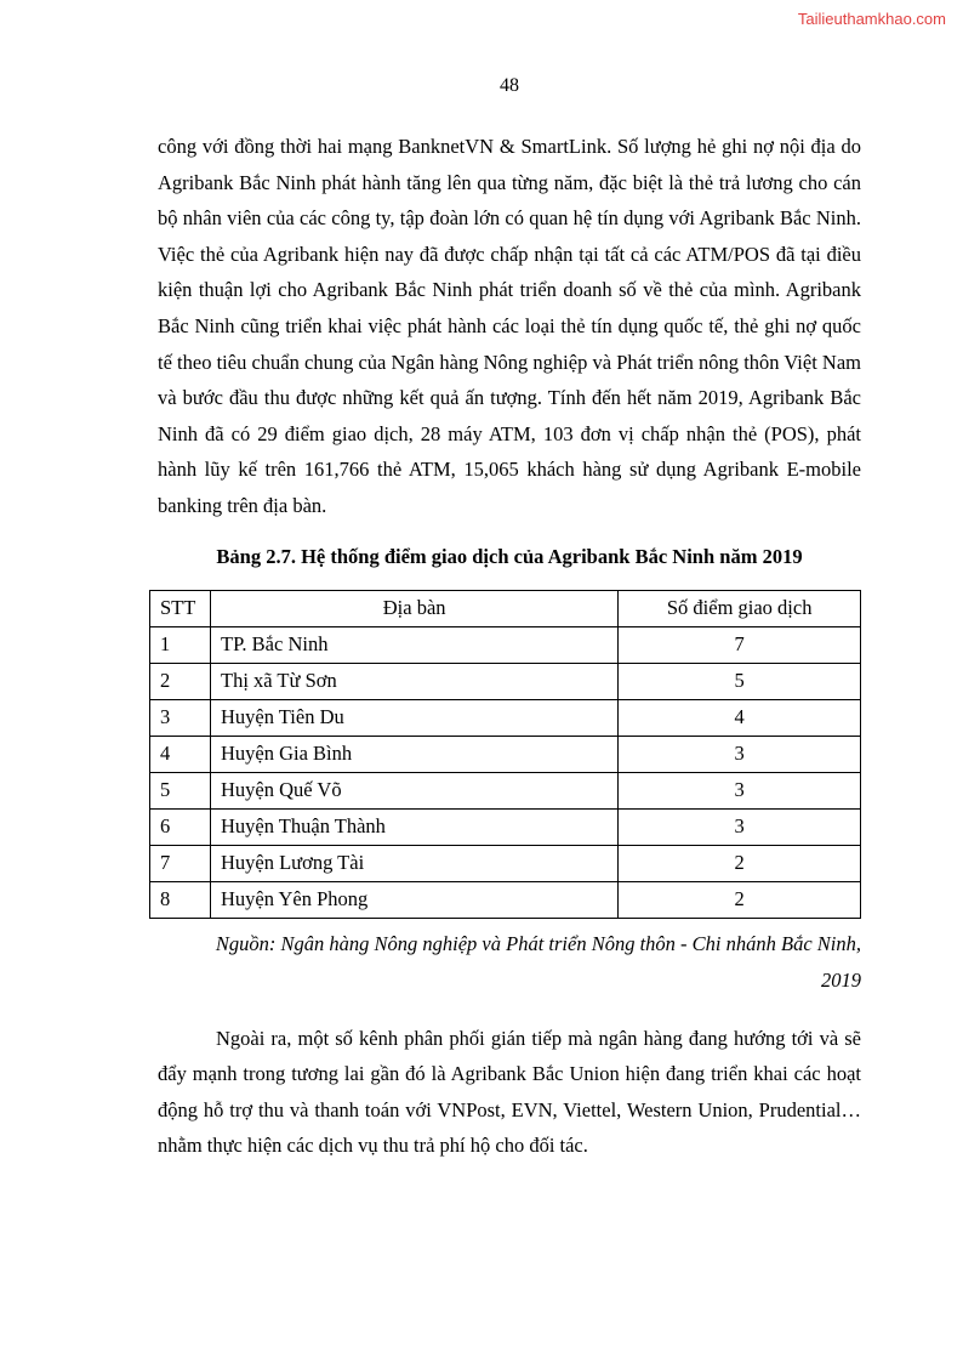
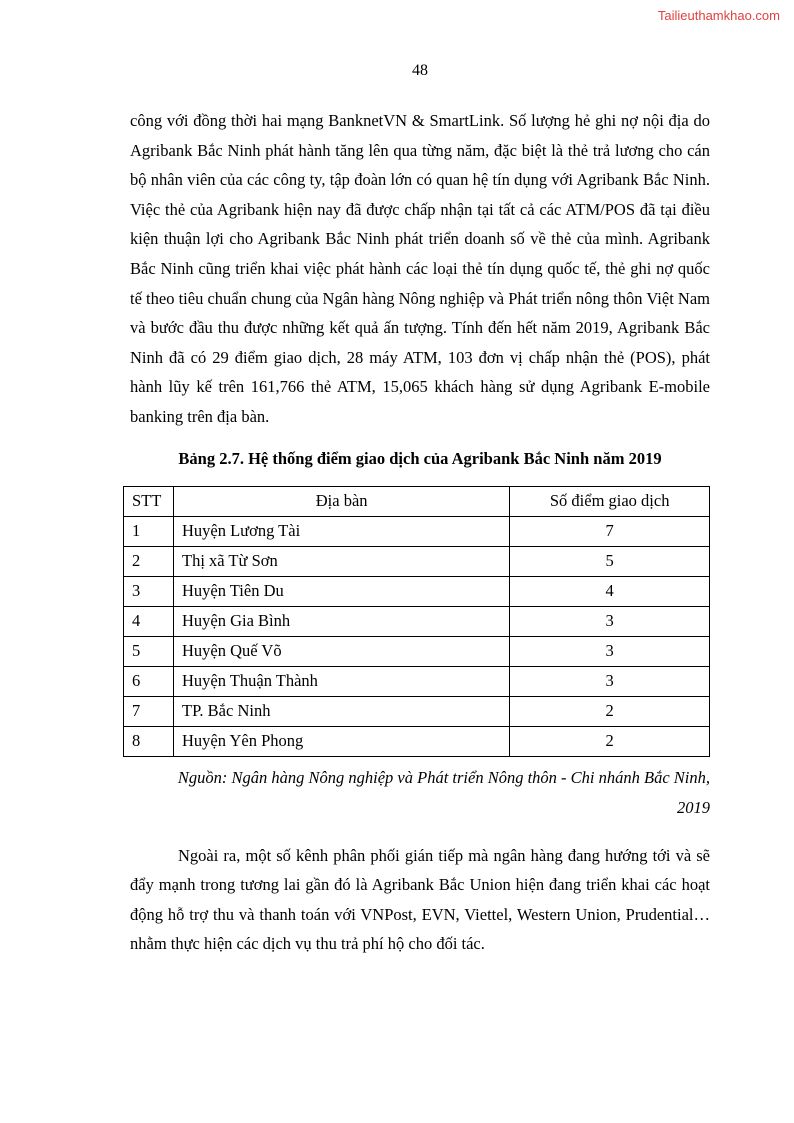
  Tailieuthamkhao.com
  48
  công với đồng thời hai mạng BanknetVN & SmartLink. Số lượng hẻ ghi nợ nội địa do Agribank Bắc Ninh phát hành tăng lên qua từng năm, đặc biệt là thẻ trả lương cho cán bộ nhân viên của các công ty, tập đoàn lớn có quan hệ tín dụng với Agribank Bắc Ninh. Việc thẻ của Agribank hiện nay đã được chấp nhận tại tất cả các ATM/POS đã tại điều kiện thuận lợi cho Agribank Bắc Ninh phát triển doanh số về thẻ của mình. Agribank Bắc Ninh cũng triển khai việc phát hành các loại thẻ tín dụng quốc tế, thẻ ghi nợ quốc tế theo tiêu chuẩn chung của Ngân hàng Nông nghiệp và Phát triển nông thôn Việt Nam và bước đầu thu được những kết quả ấn tượng. Tính đến hết năm 2019, Agribank Bắc Ninh đã có 29 điểm giao dịch, 28 máy ATM, 103 đơn vị chấp nhận thẻ (POS), phát hành lũy kế trên 161,766 thẻ ATM, 15,065 khách hàng sử dụng Agribank E-mobile banking trên địa bàn.
  Bảng 2.7. Hệ thống điểm giao dịch của Agribank Bắc Ninh năm 2019
  STT	Địa bàn	Số điểm giao dịch
- 1	TP. Bắc Ninh	7
+ 1	Huyện Lương Tài	7
  2	Thị xã Từ Sơn	5
  3	Huyện Tiên Du	4
  4	Huyện Gia Bình	3
  5	Huyện Quế Võ	3
  6	Huyện Thuận Thành	3
- 7	Huyện Lương Tài	2
+ 7	TP. Bắc Ninh	2
  8	Huyện Yên Phong	2
  Nguồn: Ngân hàng Nông nghiệp và Phát triển Nông thôn - Chi nhánh Bắc Ninh,
  2019
  Ngoài ra, một số kênh phân phối gián tiếp mà ngân hàng đang hướng tới và sẽ đẩy mạnh trong tương lai gần đó là Agribank Bắc Union hiện đang triển khai các hoạt động hỗ trợ thu và thanh toán với VNPost, EVN, Viettel, Western Union, Prudential… nhằm thực hiện các dịch vụ thu trả phí hộ cho đối tác.
